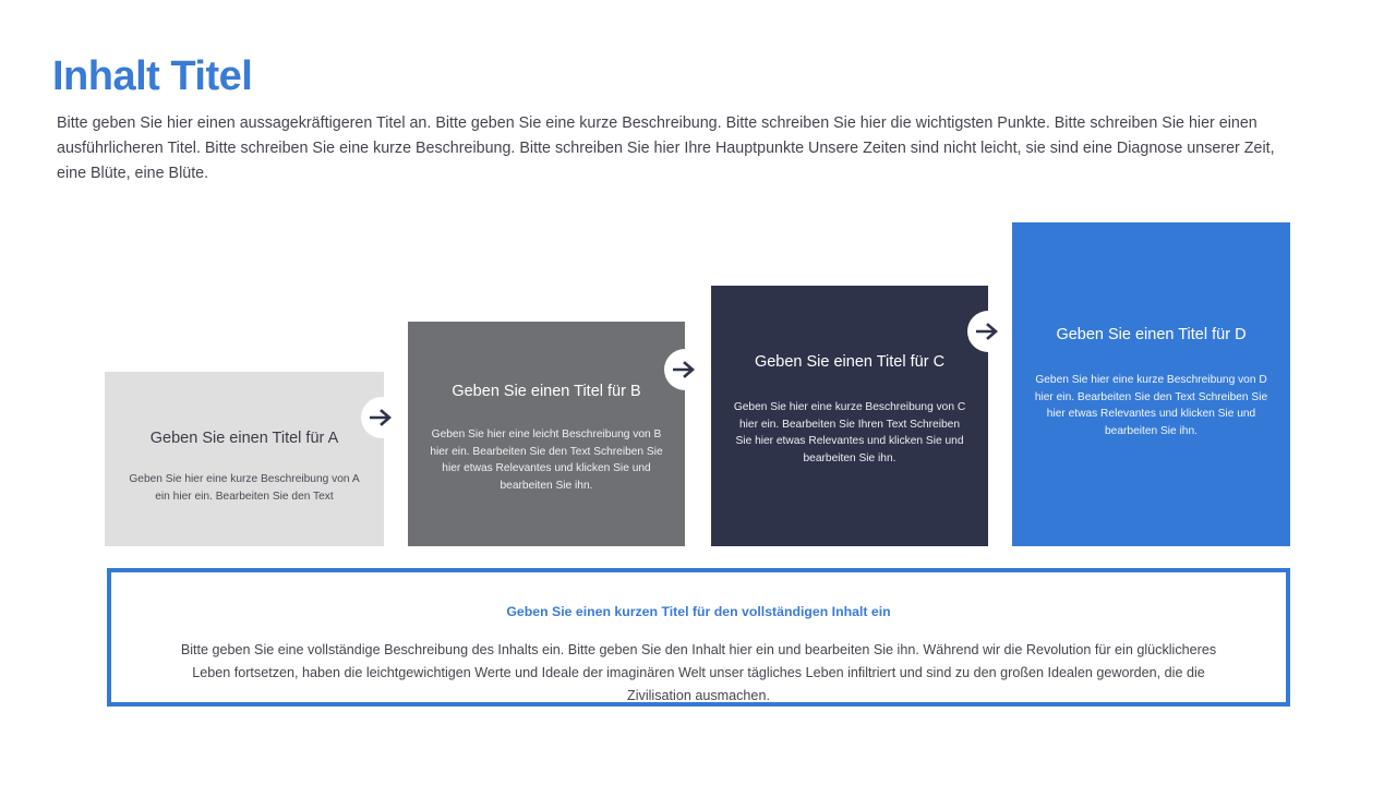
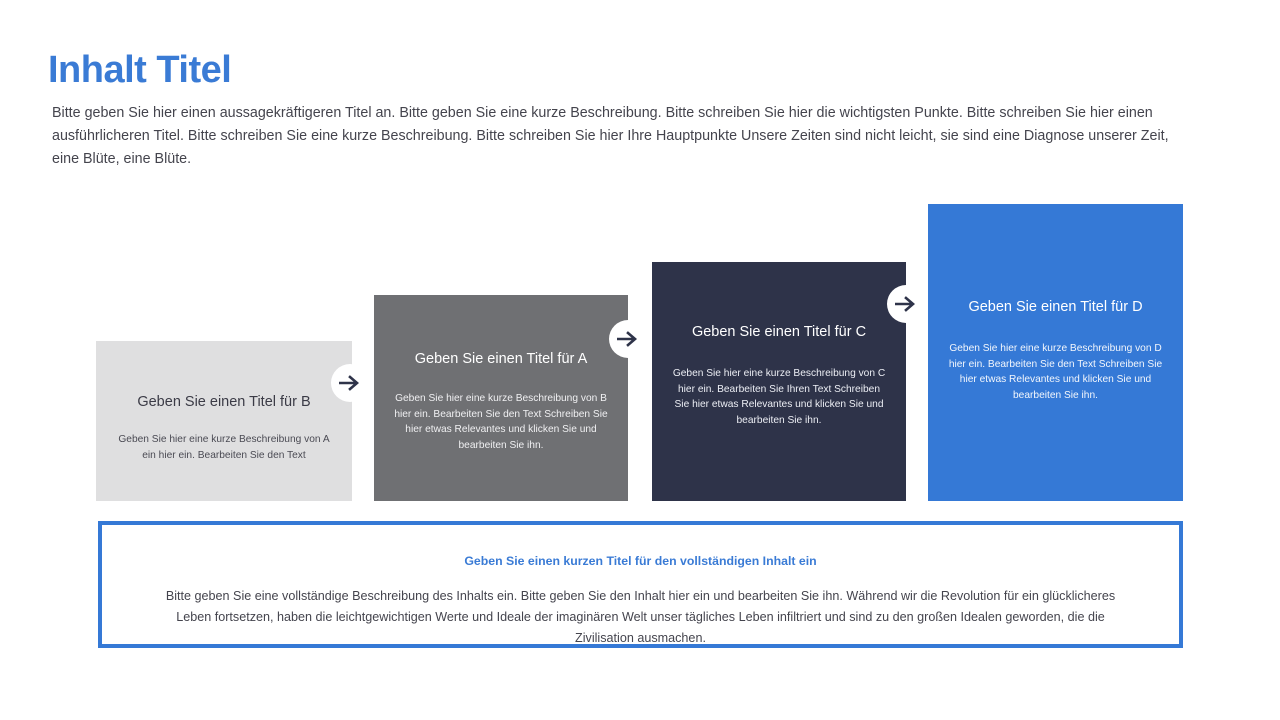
  Inhalt Titel
  Bitte geben Sie hier einen aussagekräftigeren Titel an. Bitte geben Sie eine kurze Beschreibung. Bitte schreiben Sie hier die wichtigsten Punkte. Bitte schreiben Sie hier einen ausführlicheren Titel. Bitte schreiben Sie eine kurze Beschreibung. Bitte schreiben Sie hier Ihre Hauptpunkte Unsere Zeiten sind nicht leicht, sie sind eine Diagnose unserer Zeit, eine Blüte, eine Blüte.
- Geben Sie einen Titel für A
+ Geben Sie einen Titel für B
  Geben Sie hier eine kurze Beschreibung von A ein hier ein. Bearbeiten Sie den Text
- Geben Sie einen Titel für B
+ Geben Sie einen Titel für A
- Geben Sie hier eine leicht Beschreibung von B hier ein. Bearbeiten Sie den Text Schreiben Sie hier etwas Relevantes und klicken Sie und bearbeiten Sie ihn.
+ Geben Sie hier eine kurze Beschreibung von B hier ein. Bearbeiten Sie den Text Schreiben Sie hier etwas Relevantes und klicken Sie und bearbeiten Sie ihn.
  Geben Sie einen Titel für C
  Geben Sie hier eine kurze Beschreibung von C hier ein. Bearbeiten Sie Ihren Text Schreiben Sie hier etwas Relevantes und klicken Sie und bearbeiten Sie ihn.
  Geben Sie einen Titel für D
  Geben Sie hier eine kurze Beschreibung von D hier ein. Bearbeiten Sie den Text Schreiben Sie hier etwas Relevantes und klicken Sie und bearbeiten Sie ihn.
  Geben Sie einen kurzen Titel für den vollständigen Inhalt ein
  Bitte geben Sie eine vollständige Beschreibung des Inhalts ein. Bitte geben Sie den Inhalt hier ein und bearbeiten Sie ihn. Während wir die Revolution für ein glücklicheres Leben fortsetzen, haben die leichtgewichtigen Werte und Ideale der imaginären Welt unser tägliches Leben infiltriert und sind zu den großen Idealen geworden, die die Zivilisation ausmachen.
